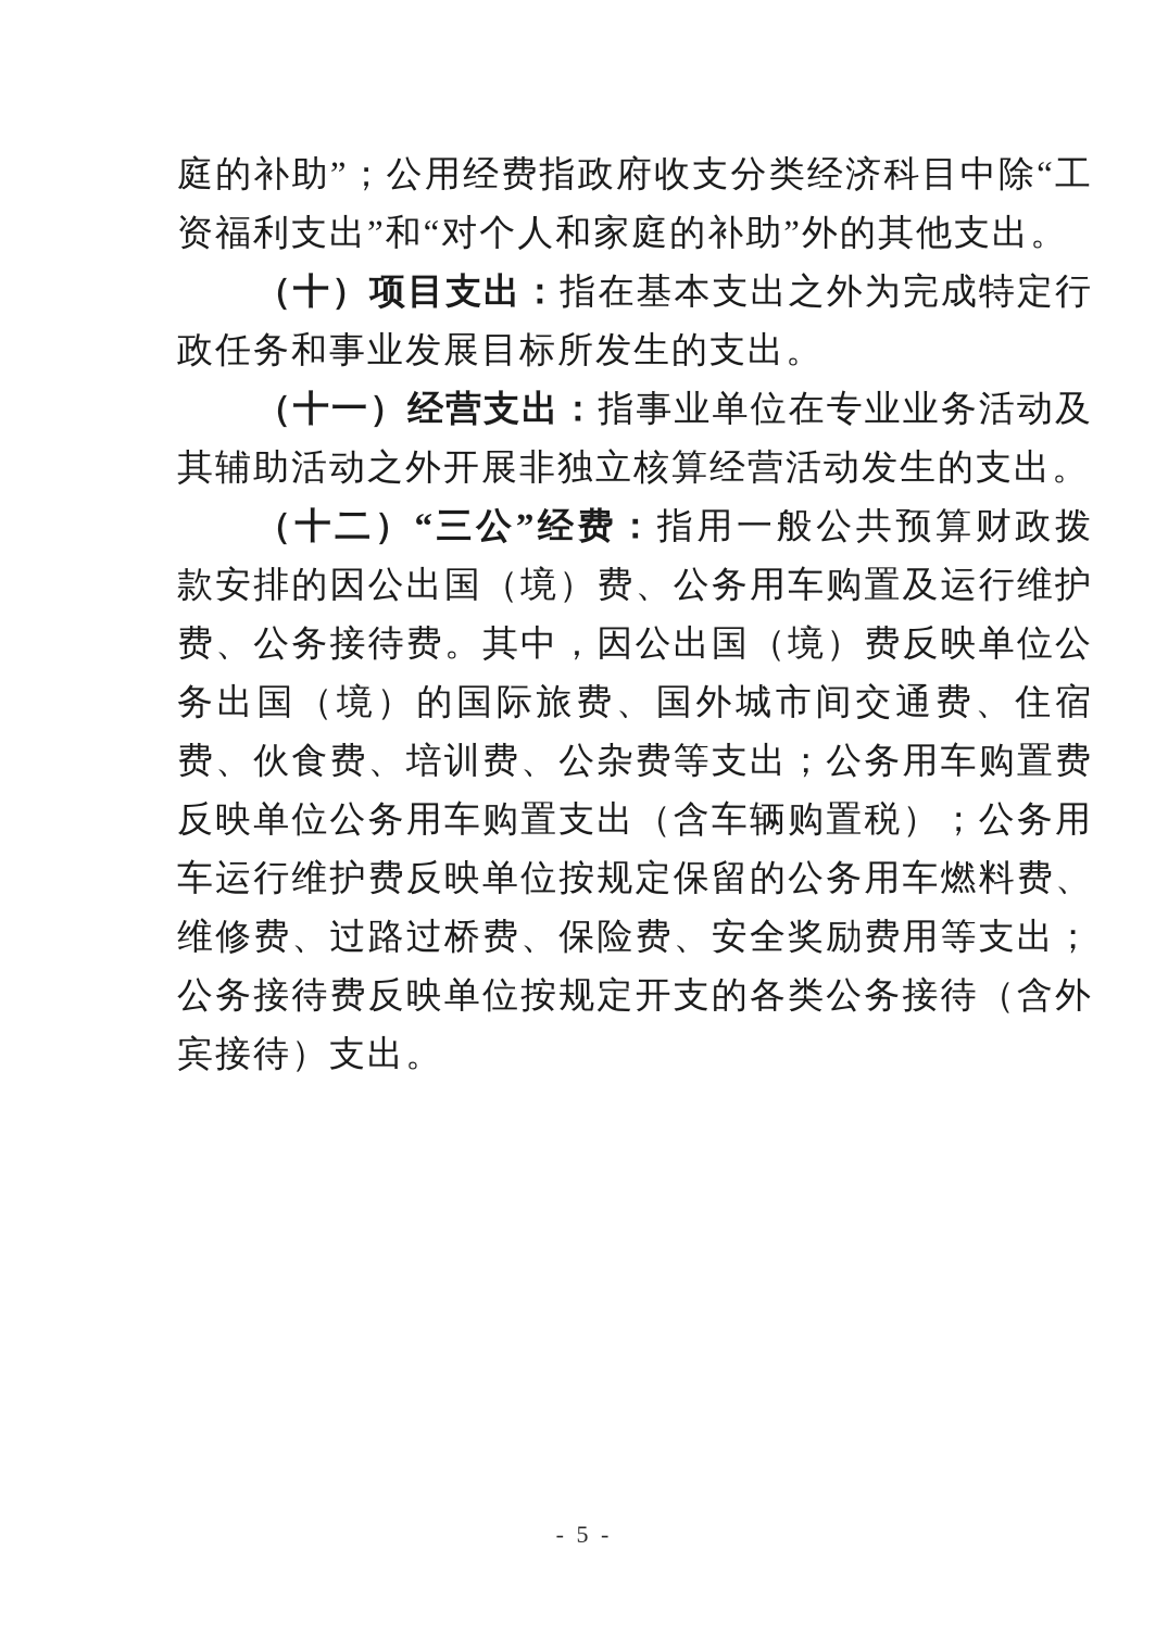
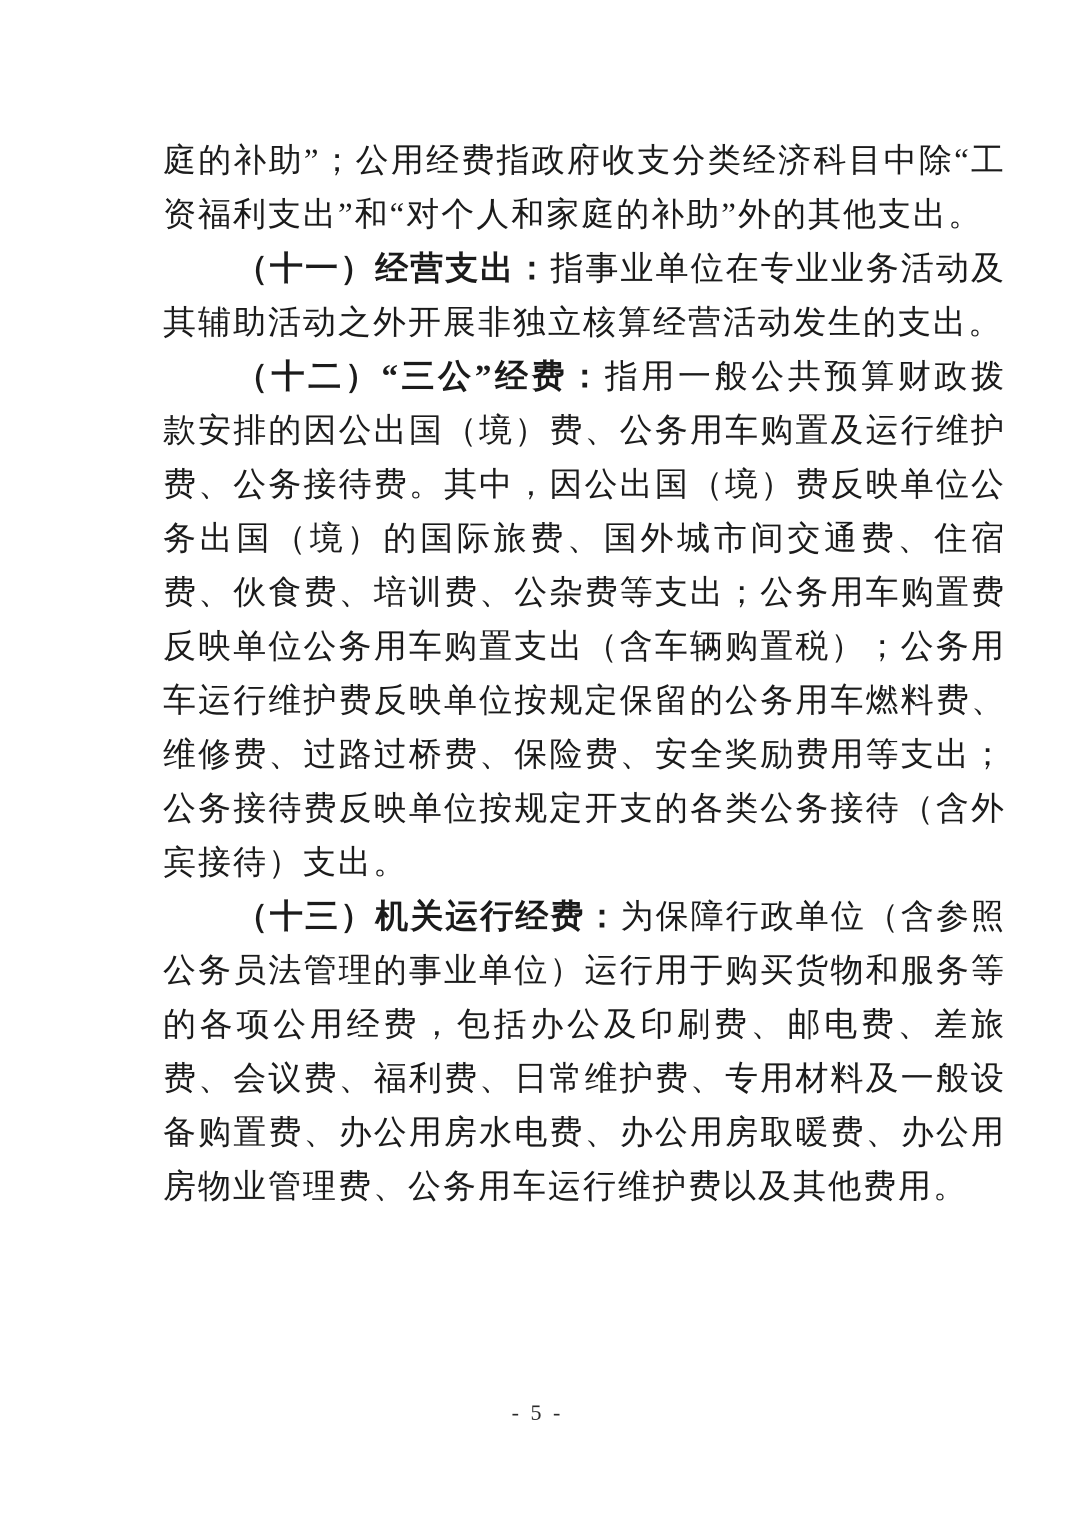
  庭的补助”；公用经费指政府收支分类经济科目中除“工资福利支出”和“对个人和家庭的补助”外的其他支出。
- （十）项目支出：指在基本支出之外为完成特定行政任务和事业发展目标所发生的支出。
  （十一）经营支出：指事业单位在专业业务活动及其辅助活动之外开展非独立核算经营活动发生的支出。
  （十二）“三公”经费：指用一般公共预算财政拨款安排的因公出国（境）费、公务用车购置及运行维护费、公务接待费。其中，因公出国（境）费反映单位公务出国（境）的国际旅费、国外城市间交通费、住宿费、伙食费、培训费、公杂费等支出；公务用车购置费反映单位公务用车购置支出（含车辆购置税）；公务用车运行维护费反映单位按规定保留的公务用车燃料费、维修费、过路过桥费、保险费、安全奖励费用等支出；公务接待费反映单位按规定开支的各类公务接待（含外宾接待）支出。
+ （十三）机关运行经费：为保障行政单位（含参照公务员法管理的事业单位）运行用于购买货物和服务等的各项公用经费，包括办公及印刷费、邮电费、差旅费、会议费、福利费、日常维护费、专用材料及一般设备购置费、办公用房水电费、办公用房取暖费、办公用房物业管理费、公务用车运行维护费以及其他费用。
  - 5 -
